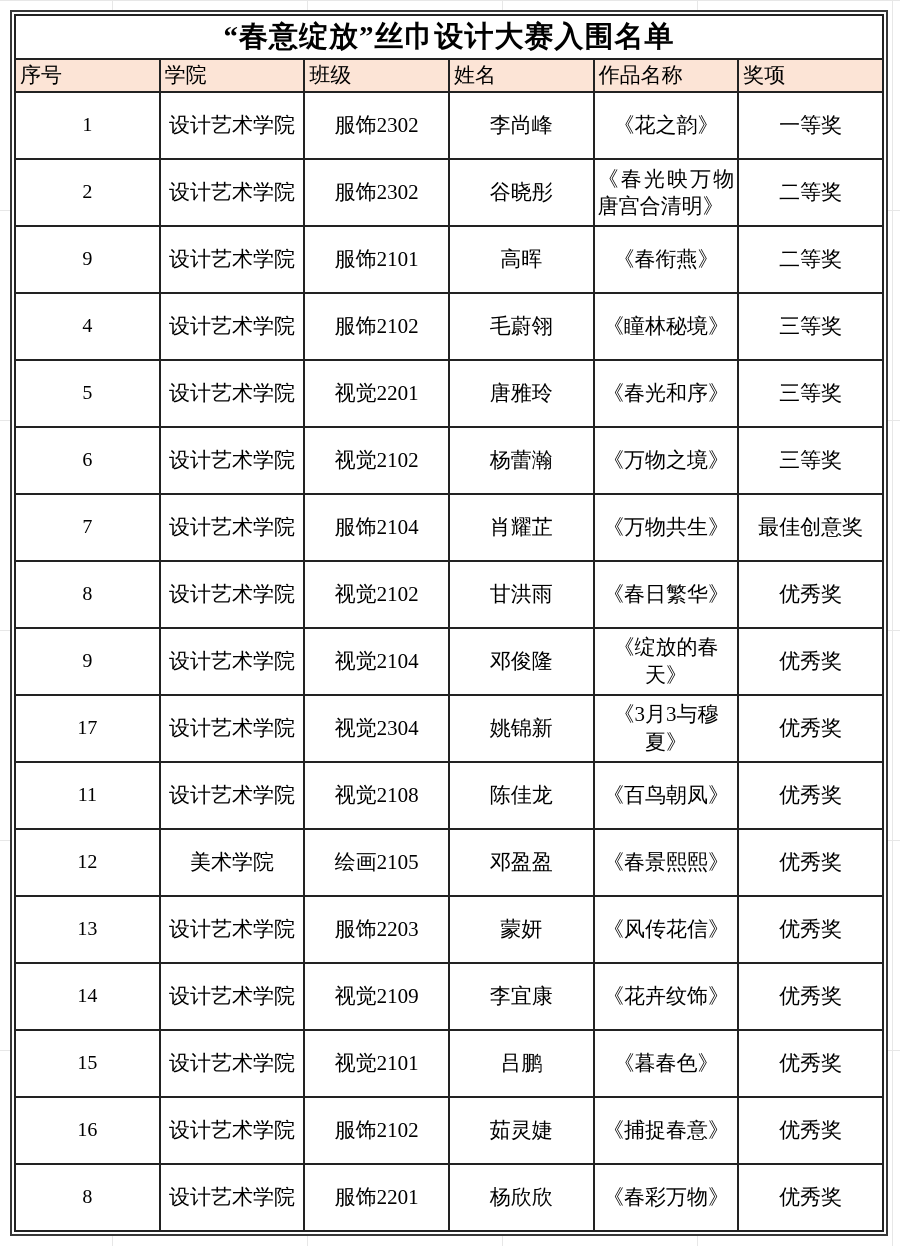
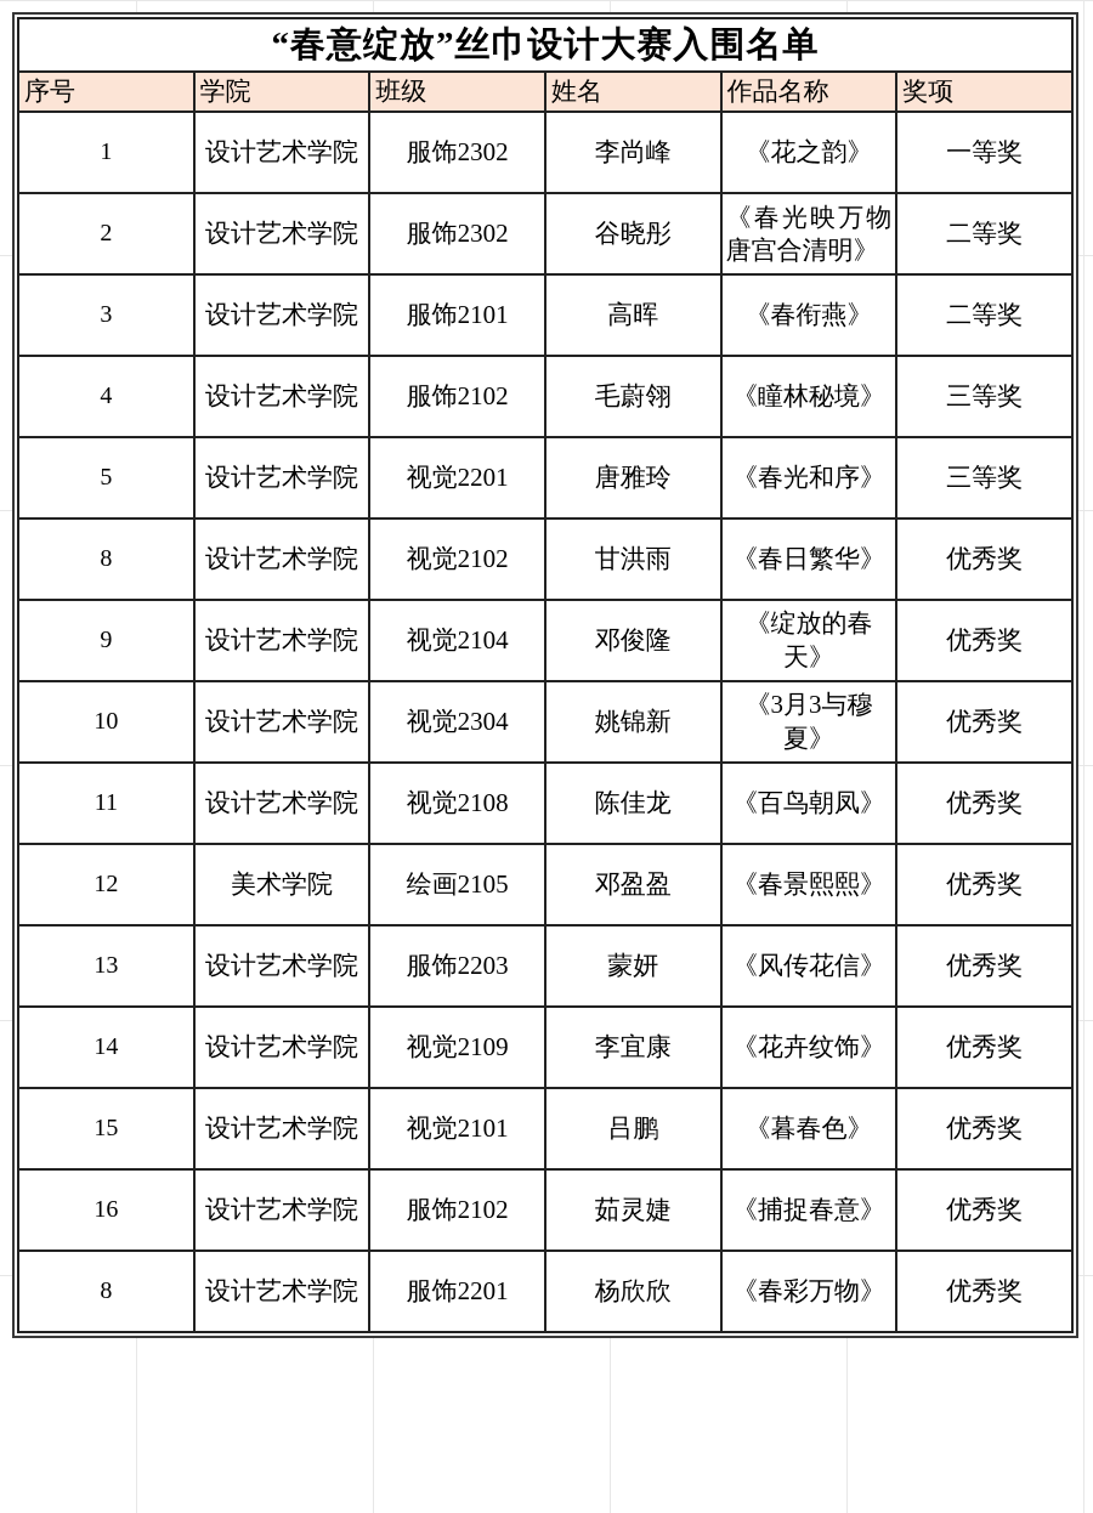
  “春意绽放”丝巾设计大赛入围名单
  序号	学院	班级	姓名	作品名称	奖项
  1	设计艺术学院	服饰2302	李尚峰	《花之韵》	一等奖
  2	设计艺术学院	服饰2302	谷晓彤	《春光映万物唐宫合清明》	二等奖
- 9	设计艺术学院	服饰2101	高晖	《春衔燕》	二等奖
+ 3	设计艺术学院	服饰2101	高晖	《春衔燕》	二等奖
  4	设计艺术学院	服饰2102	毛蔚翎	《瞳林秘境》	三等奖
  5	设计艺术学院	视觉2201	唐雅玲	《春光和序》	三等奖
- 6	设计艺术学院	视觉2102	杨蕾瀚	《万物之境》	三等奖
- 7	设计艺术学院	服饰2104	肖耀芷	《万物共生》	最佳创意奖
  8	设计艺术学院	视觉2102	甘洪雨	《春日繁华》	优秀奖
  9	设计艺术学院	视觉2104	邓俊隆	《绽放的春天》	优秀奖
- 17	设计艺术学院	视觉2304	姚锦新	《3月3与穆夏》	优秀奖
+ 10	设计艺术学院	视觉2304	姚锦新	《3月3与穆夏》	优秀奖
  11	设计艺术学院	视觉2108	陈佳龙	《百鸟朝凤》	优秀奖
  12	美术学院	绘画2105	邓盈盈	《春景熙熙》	优秀奖
  13	设计艺术学院	服饰2203	蒙妍	《风传花信》	优秀奖
  14	设计艺术学院	视觉2109	李宜康	《花卉纹饰》	优秀奖
  15	设计艺术学院	视觉2101	吕鹏	《暮春色》	优秀奖
  16	设计艺术学院	服饰2102	茹灵婕	《捕捉春意》	优秀奖
  8	设计艺术学院	服饰2201	杨欣欣	《春彩万物》	优秀奖
